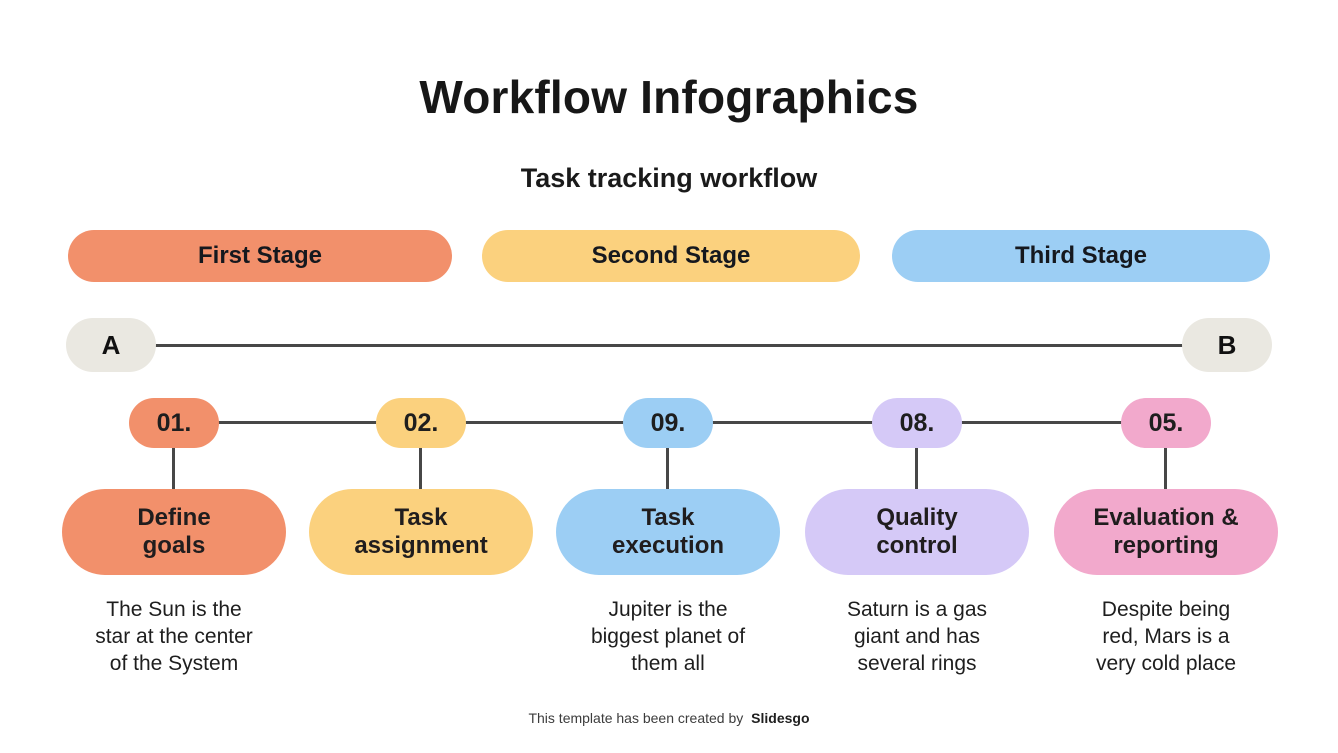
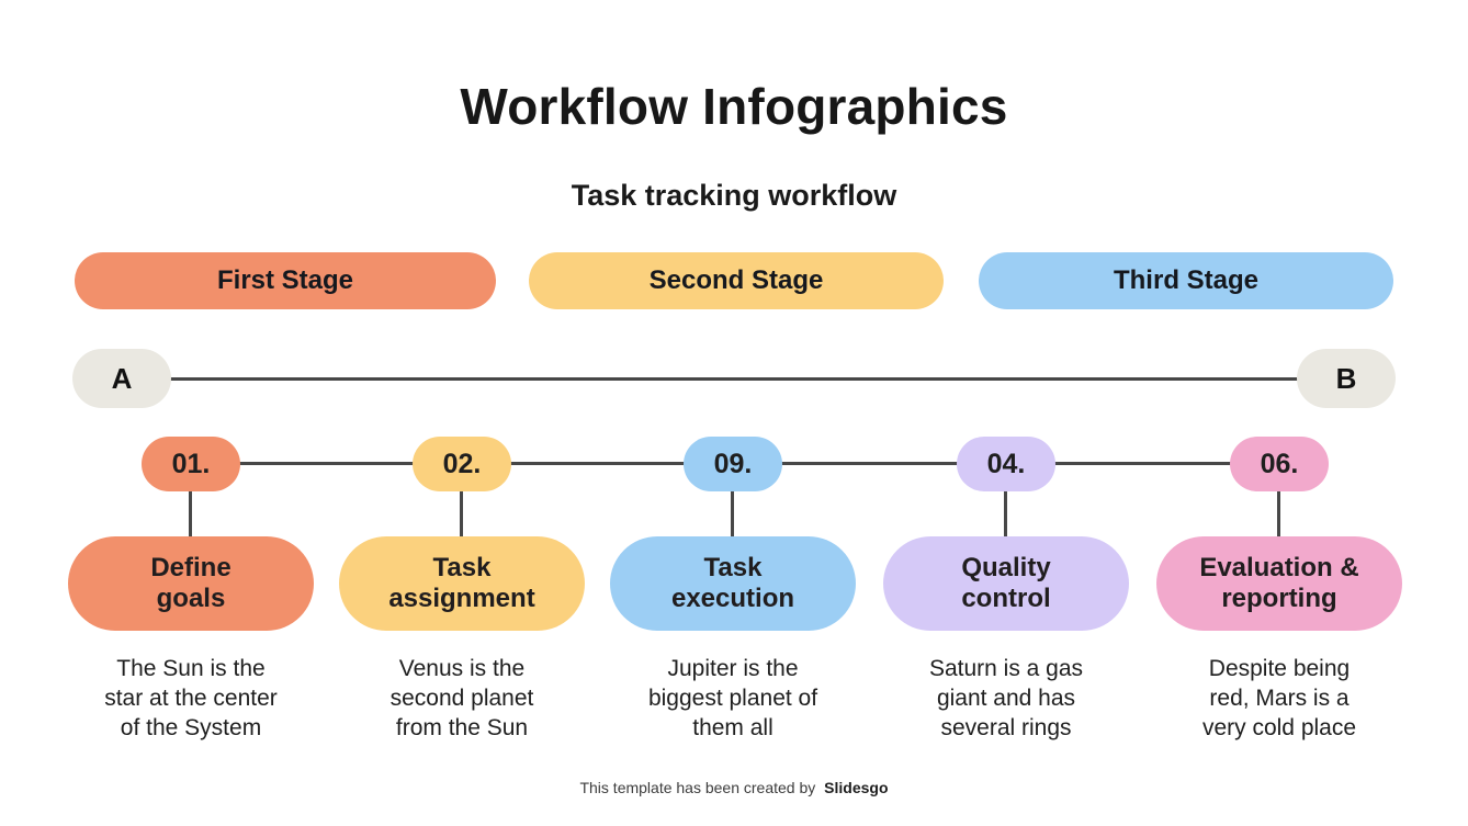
  Workflow Infographics
  Task tracking workflow
  First Stage
  Second Stage
  Third Stage
  A
  B
  01.
  Define
  goals
  The Sun is the
  star at the center
  of the System
  02.
  Task
  assignment
+ Venus is the
+ second planet
+ from the Sun
  09.
  Task
  execution
  Jupiter is the
  biggest planet of
  them all
- 08.
+ 04.
  Quality
  control
  Saturn is a gas
  giant and has
  several rings
- 05.
+ 06.
  Evaluation &
  reporting
  Despite being
  red, Mars is a
  very cold place
  This template has been created by Slidesgo
